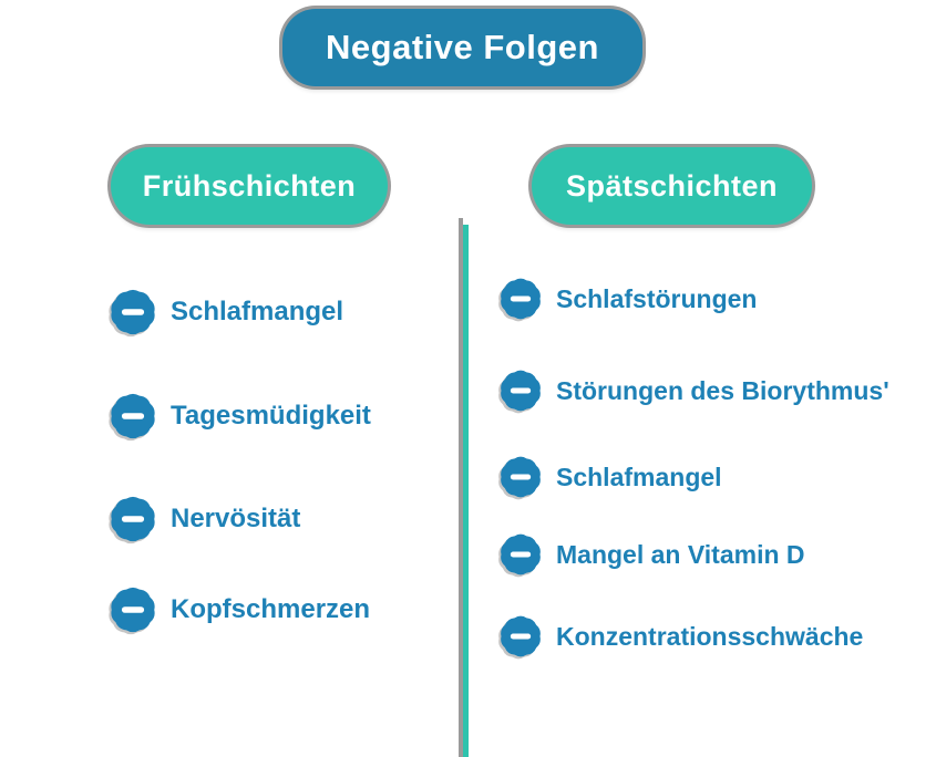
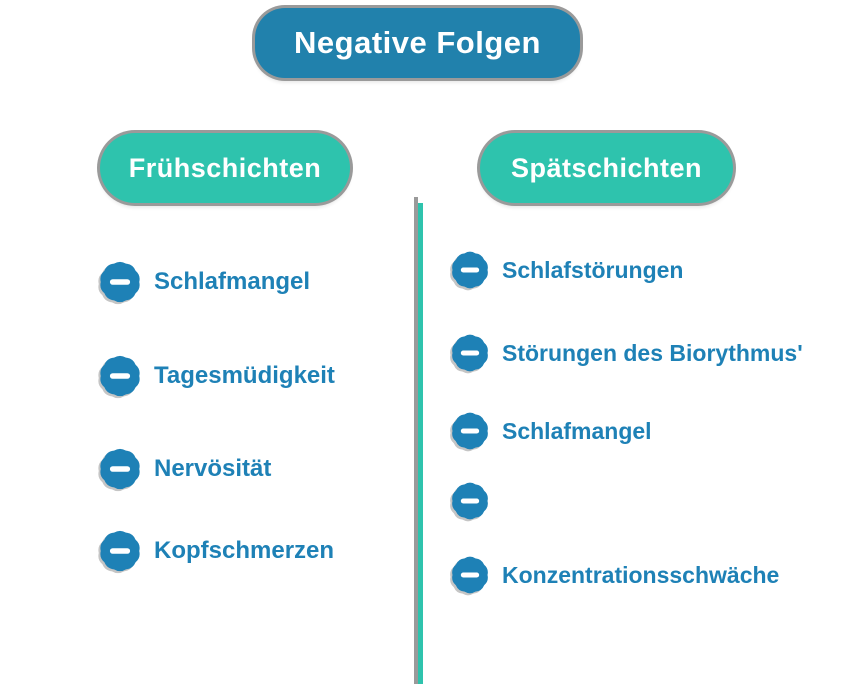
  Negative Folgen
  Frühschichten
  Spätschichten
  Schlafmangel
  Tagesmüdigkeit
  Nervösität
  Kopfschmerzen
  Schlafstörungen
  Störungen des Biorythmus'
  Schlafmangel
- Mangel an Vitamin D
  Konzentrationsschwäche
